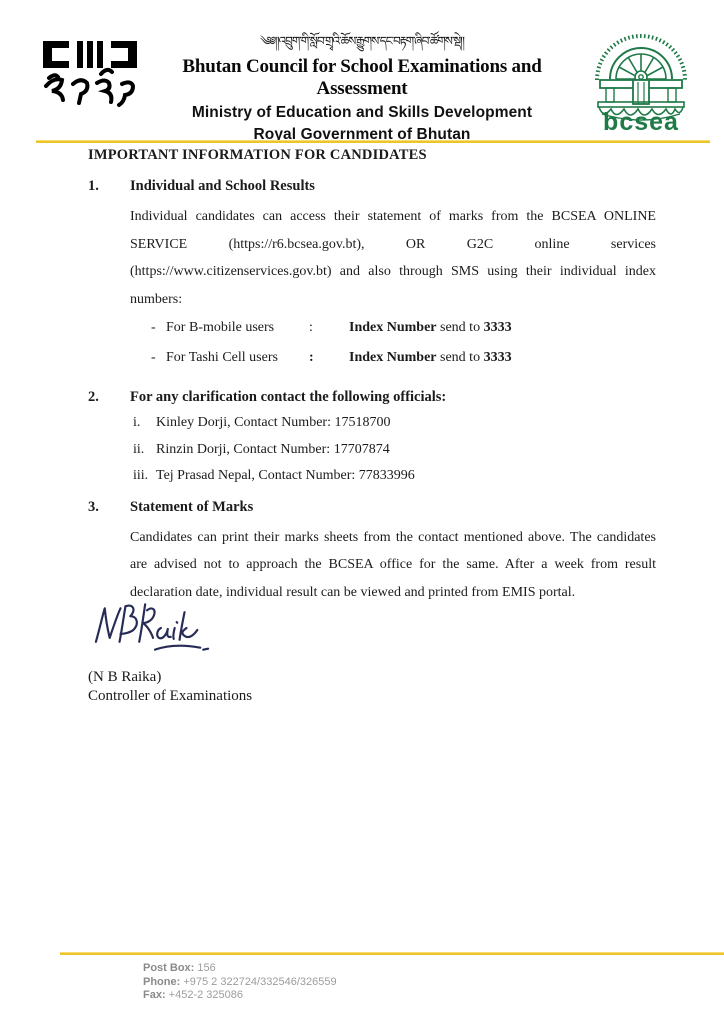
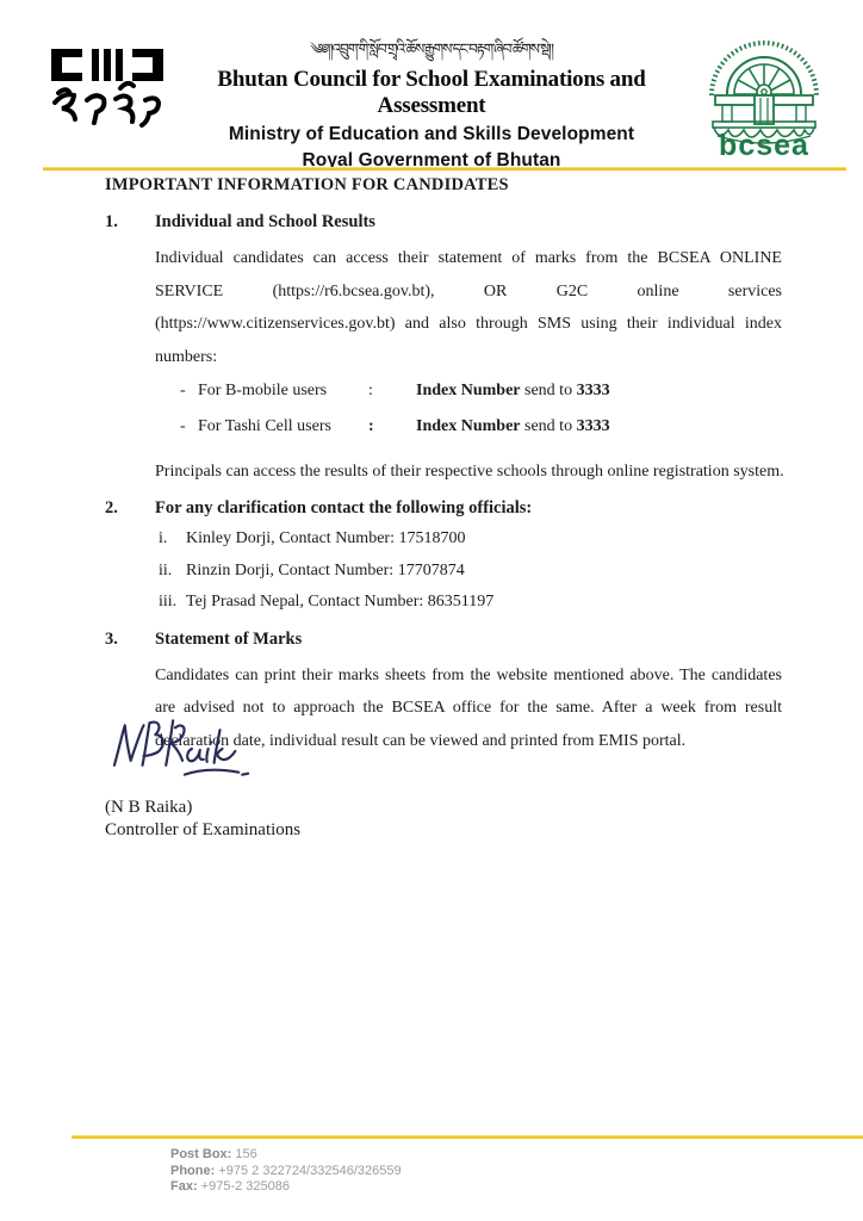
  ༄༅༎འབྲུག་གི་སློབ་གྲྭའི་ཆོས་རྒྱུགས་དང་བརྟག་ཞིབ་ཚོགས་སྡེ༎
  Bhutan Council for School Examinations and Assessment
  Ministry of Education and Skills Development
  Royal Government of Bhutan
  bcsea
  IMPORTANT INFORMATION FOR CANDIDATES
  1.
  Individual and School Results
  Individual candidates can access their statement of marks from the BCSEA ONLINE SERVICE (https://r6.bcsea.gov.bt), OR G2C online services (https://www.citizenservices.gov.bt) and also through SMS using their individual index numbers:
  -
  For B-mobile users
  :
  Index Number send to 3333
  -
  For Tashi Cell users
  :
  Index Number send to 3333
+ Principals can access the results of their respective schools through online registration system.
  2.
  For any clarification contact the following officials:
  i.
  Kinley Dorji, Contact Number: 17518700
  ii.
  Rinzin Dorji, Contact Number: 17707874
  iii.
- Tej Prasad Nepal, Contact Number: 77833996
+ Tej Prasad Nepal, Contact Number: 86351197
  3.
  Statement of Marks
- Candidates can print their marks sheets from the contact mentioned above. The candidates are advised not to approach the BCSEA office for the same. After a week from result declaration date, individual result can be viewed and printed from EMIS portal.
+ Candidates can print their marks sheets from the website mentioned above. The candidates are advised not to approach the BCSEA office for the same. After a week from result declaration date, individual result can be viewed and printed from EMIS portal.
  (N B Raika)
  Controller of Examinations
  Post Box: 156
  Phone: +975 2 322724/332546/326559
- Fax: +452-2 325086
+ Fax: +975-2 325086
